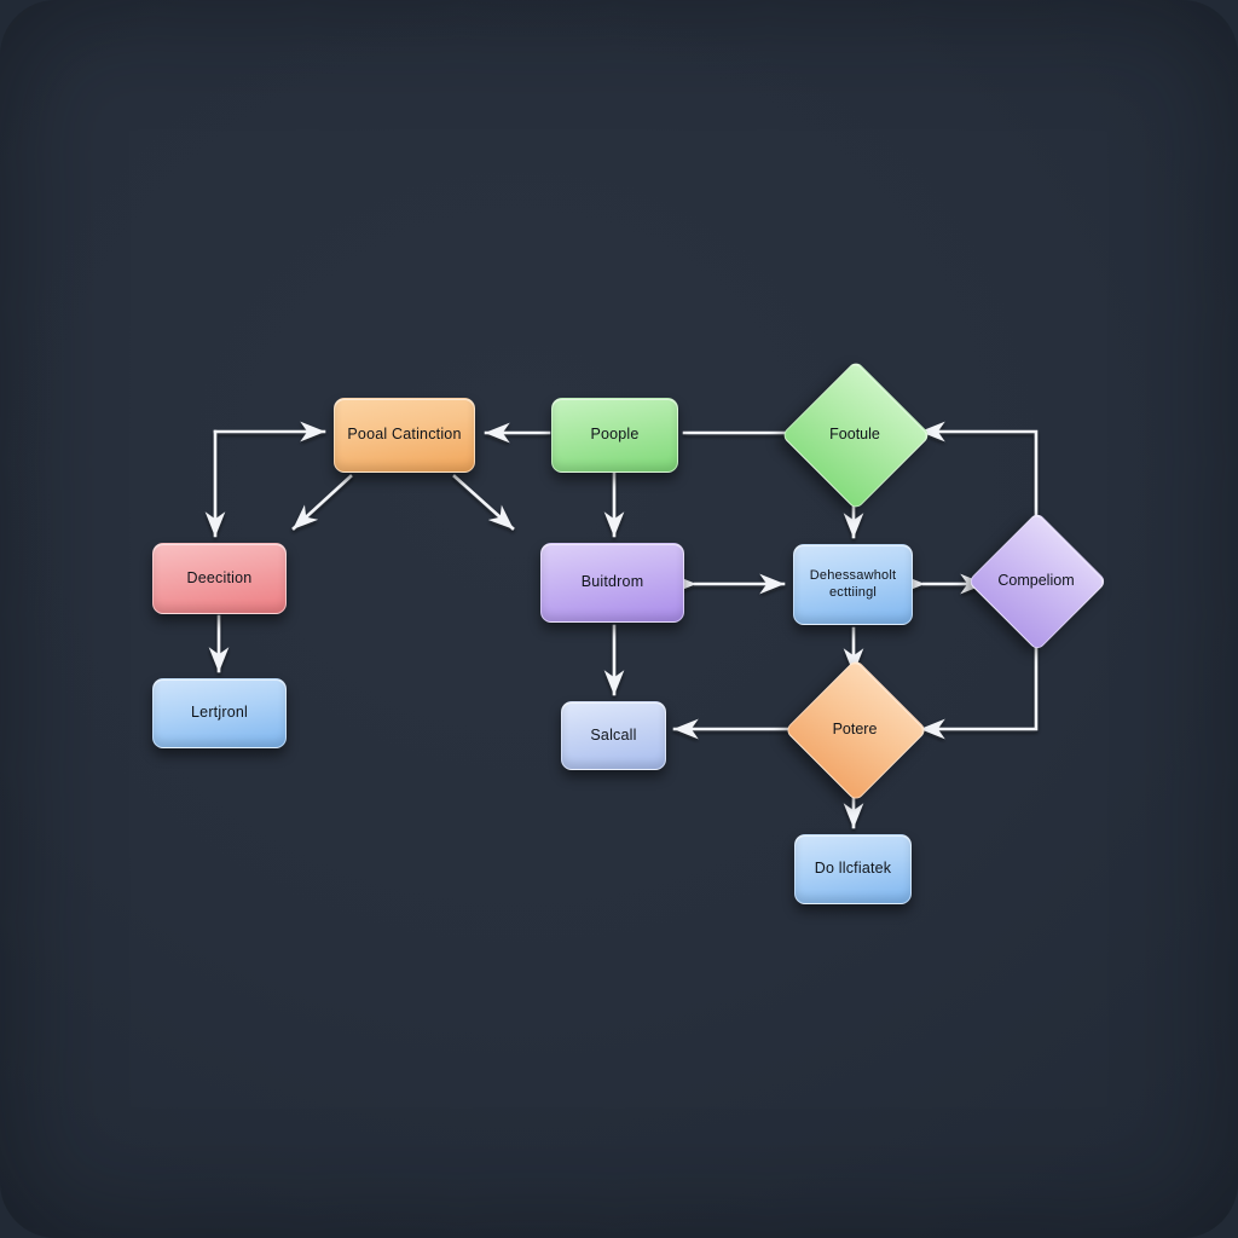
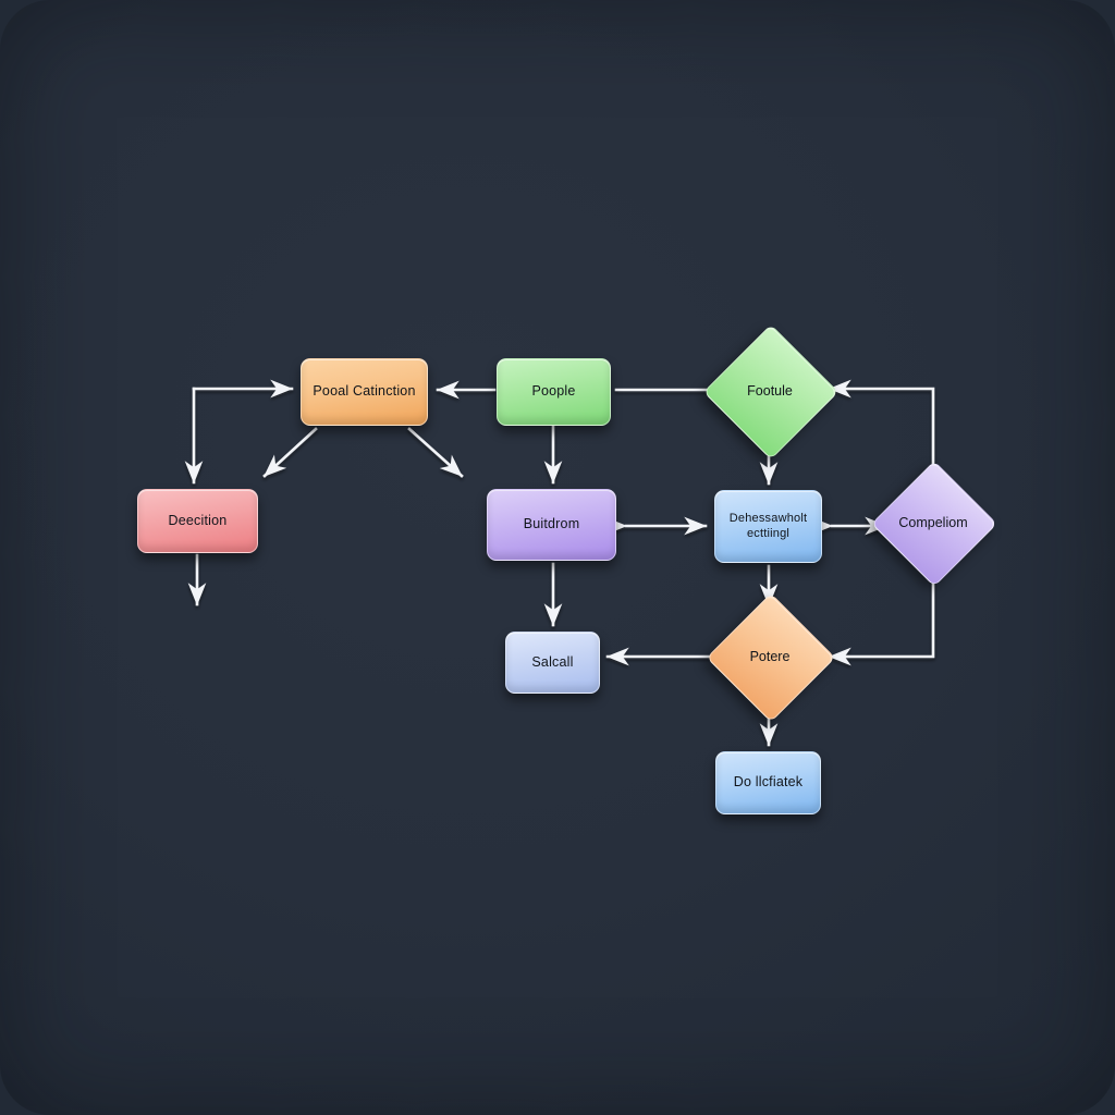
  Pooal Catinction
  Poople
  Footule
  Deecition
  Buitdrom
  Dehessawholt ecttiingl
  Compeliom
- Lertjronl
  Salcall
  Potere
  Do llcfiatek
